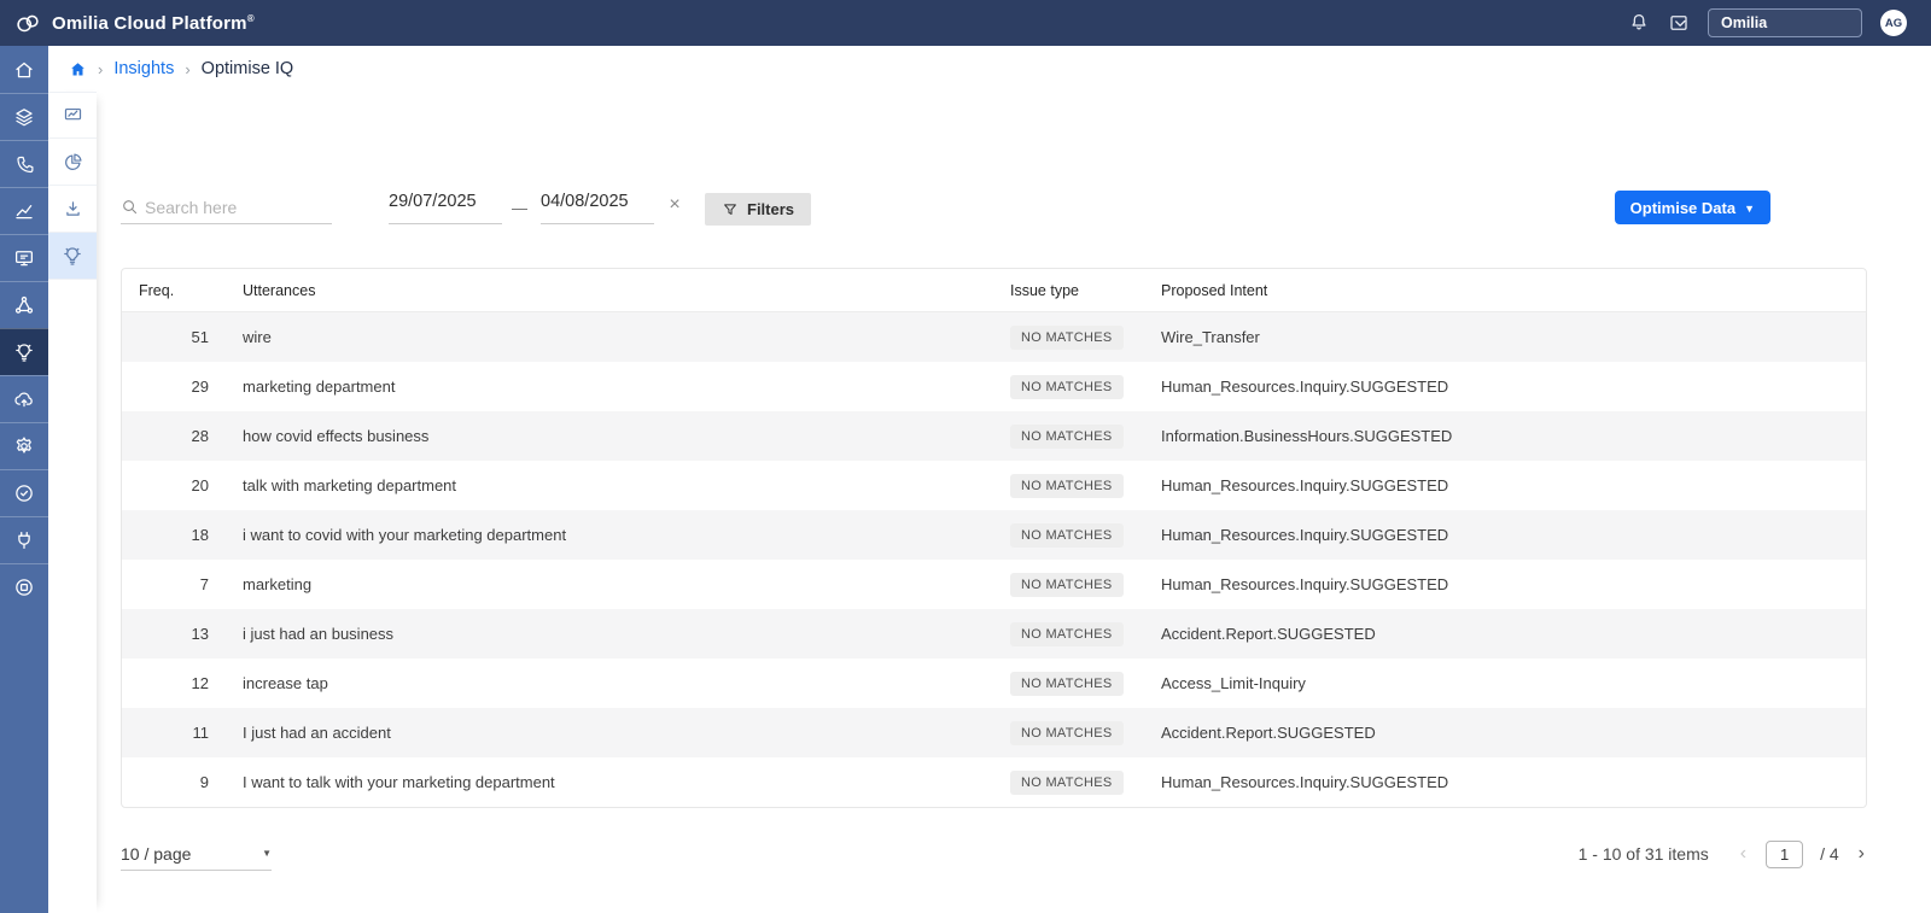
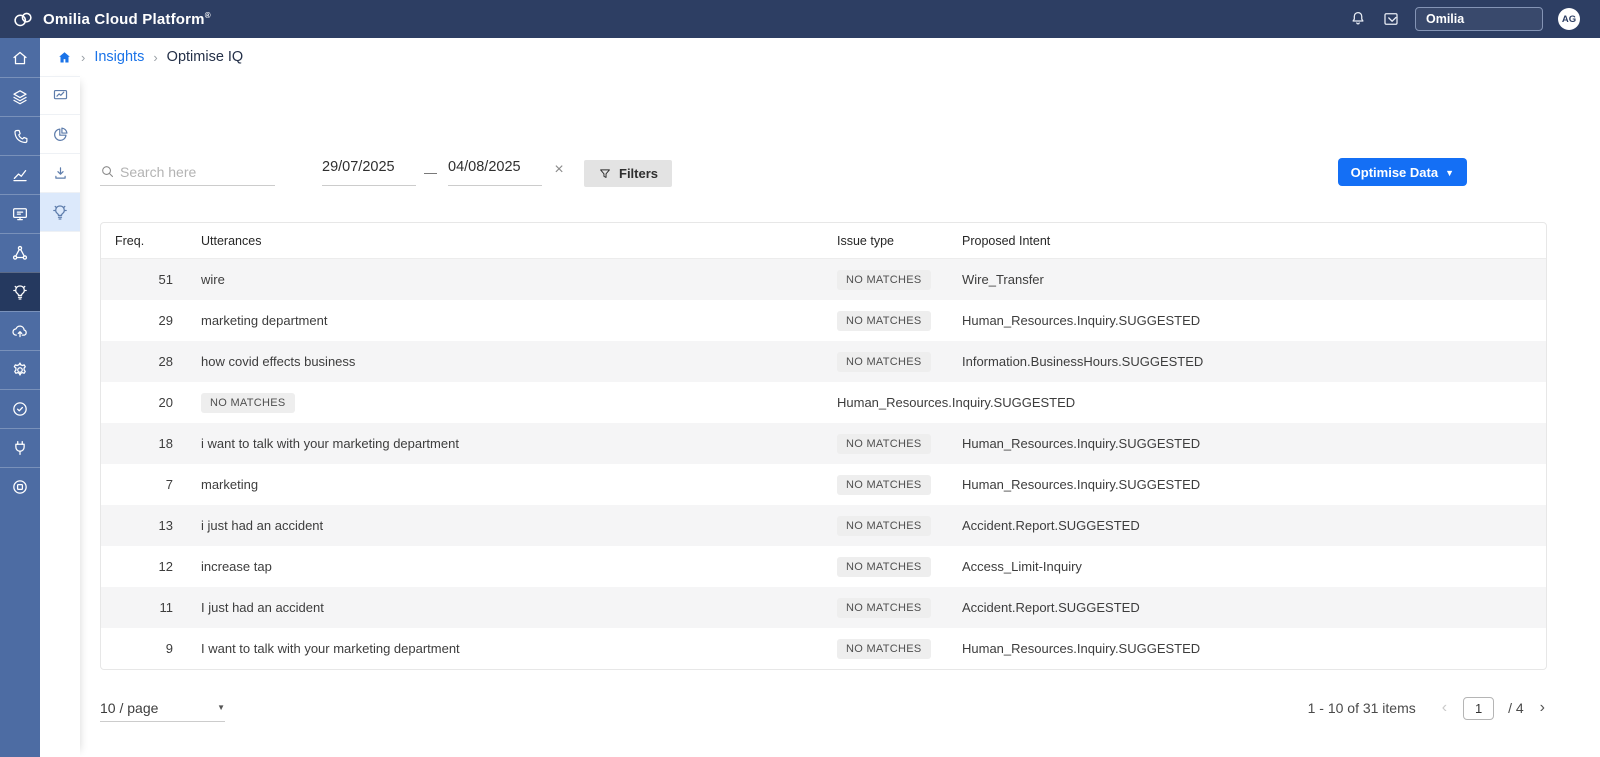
  Omilia Cloud Platform®
  Omilia
  AG
  ›
  Insights
  ›
  Optimise IQ
  Search here
  29/07/2025
  —
  04/08/2025
  ×
  Filters
  Optimise Data
  ▼
  Freq.
  Utterances
  Issue type
  Proposed Intent
  51
  wire
  NO MATCHES
  Wire_Transfer
  29
  marketing department
  NO MATCHES
  Human_Resources.Inquiry.SUGGESTED
  28
  how covid effects business
  NO MATCHES
  Information.BusinessHours.SUGGESTED
  20
- talk with marketing department
  NO MATCHES
  Human_Resources.Inquiry.SUGGESTED
  18
- i want to covid with your marketing department
+ i want to talk with your marketing department
  NO MATCHES
  Human_Resources.Inquiry.SUGGESTED
  7
  marketing
  NO MATCHES
  Human_Resources.Inquiry.SUGGESTED
  13
- i just had an business
+ i just had an accident
  NO MATCHES
  Accident.Report.SUGGESTED
  12
  increase tap
  NO MATCHES
  Access_Limit-Inquiry
  11
  I just had an accident
  NO MATCHES
  Accident.Report.SUGGESTED
  9
  I want to talk with your marketing department
  NO MATCHES
  Human_Resources.Inquiry.SUGGESTED
  10 / page
  ▼
  1 - 10 of 31 items
  ‹
  1
  / 4
  ›
